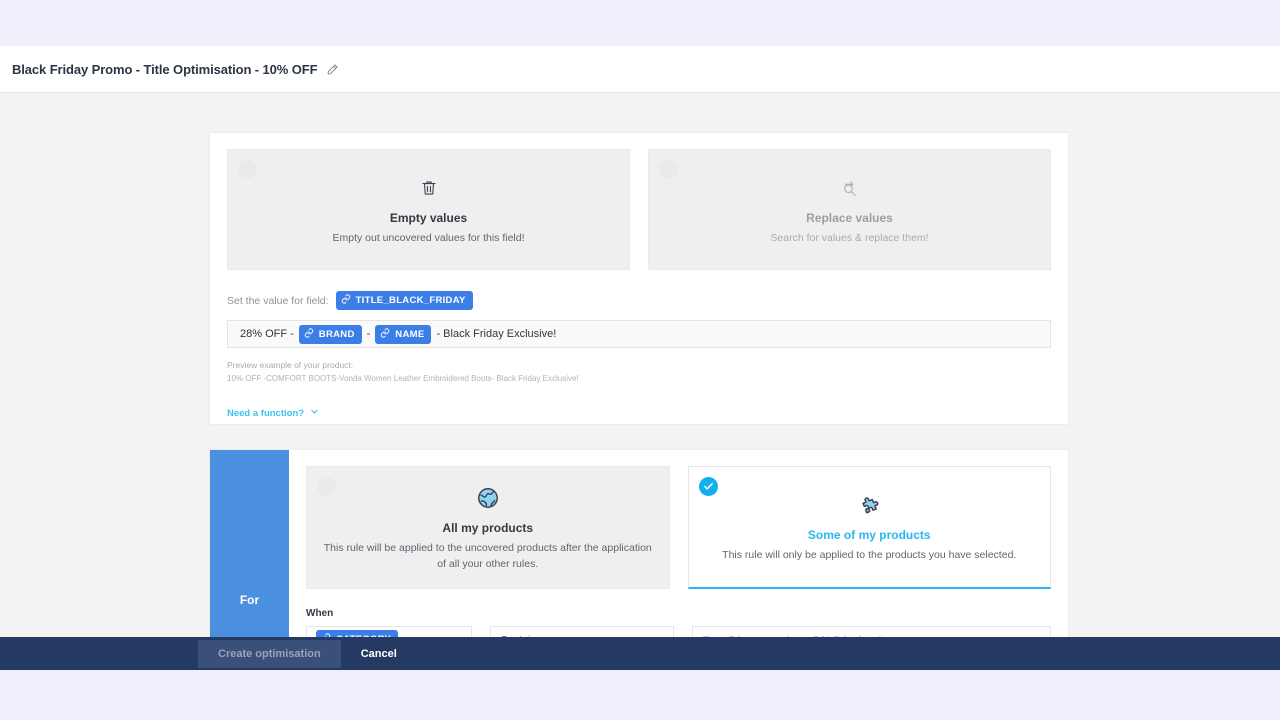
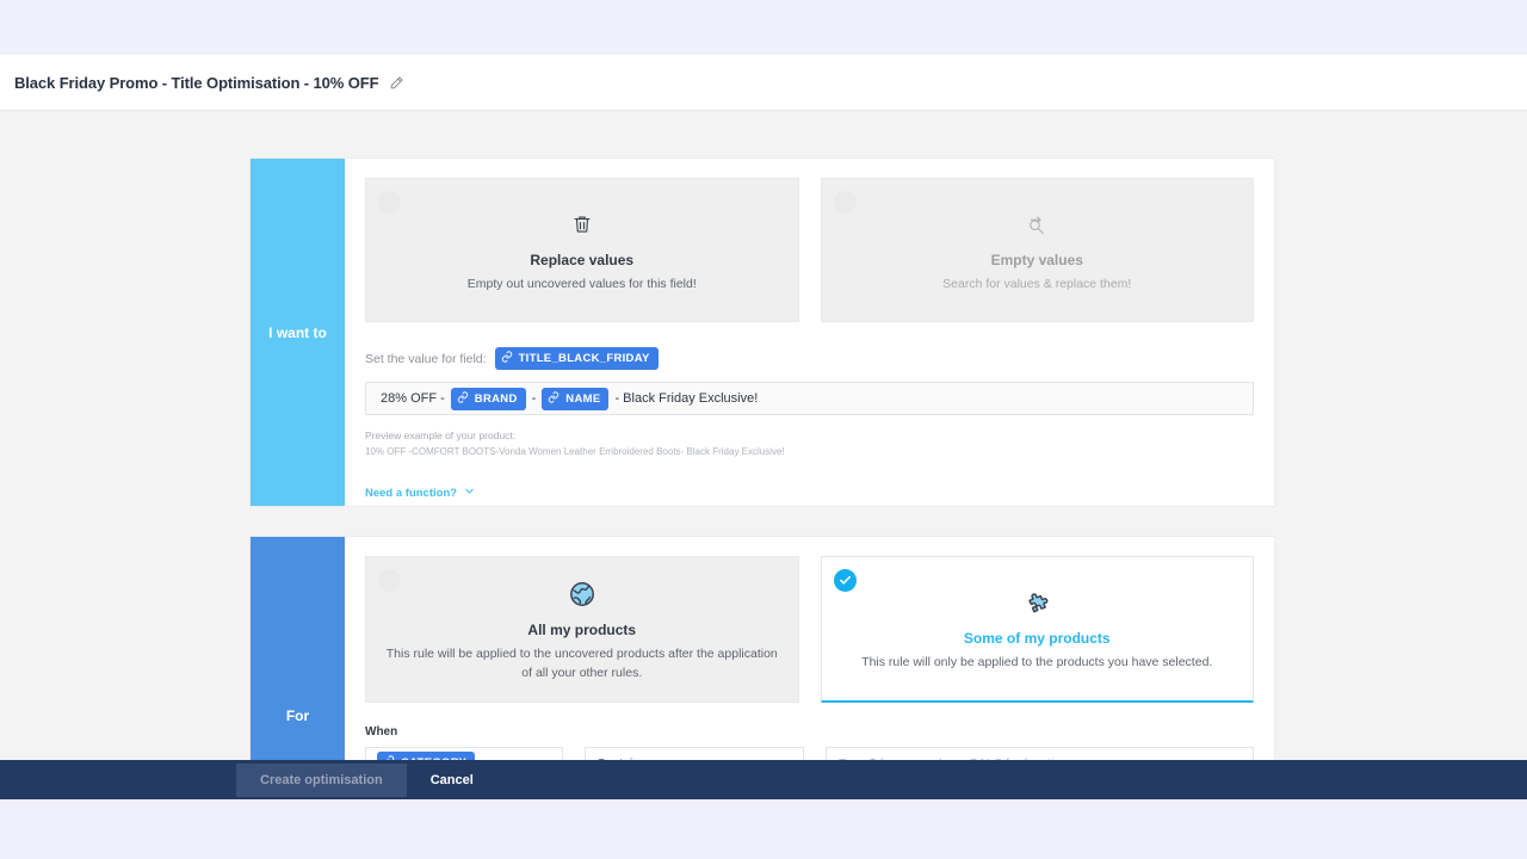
  Black Friday Promo - Title Optimisation - 10% OFF
+ I want to
- Empty values
+ Replace values
  Empty out uncovered values for this field!
- Replace values
+ Empty values
  Search for values & replace them!
  Set the value for field:
  TITLE_BLACK_FRIDAY
  28% OFF -
  BRAND
  -
  NAME
  - Black Friday Exclusive!
  Preview example of your product:
  10% OFF -COMFORT BOOTS-Vonda Women Leather Embroidered Boots- Black Friday Exclusive!
  Need a function?
  For
  All my products
  This rule will be applied to the uncovered products after the application of all your other rules.
  Some of my products
  This rule will only be applied to the products you have selected.
  When
  Create optimisation
  Cancel
